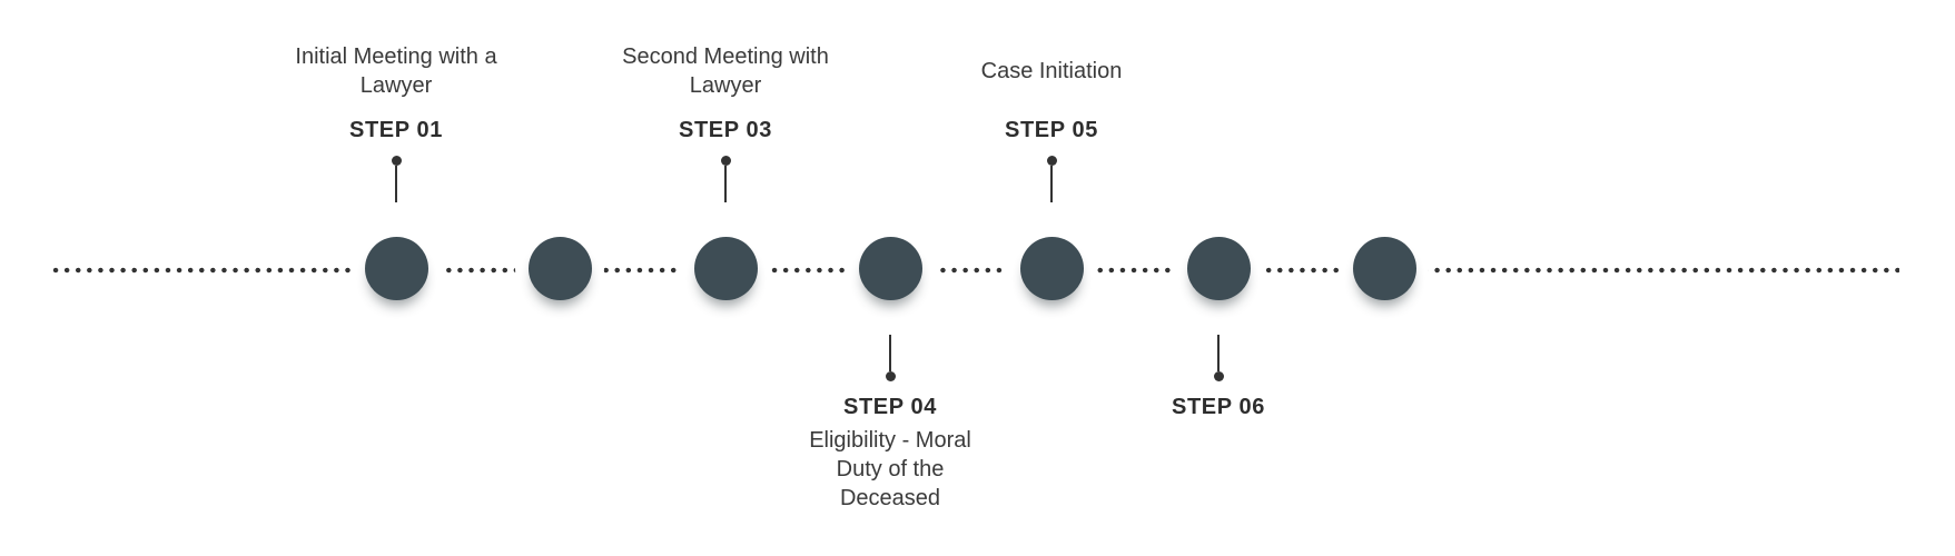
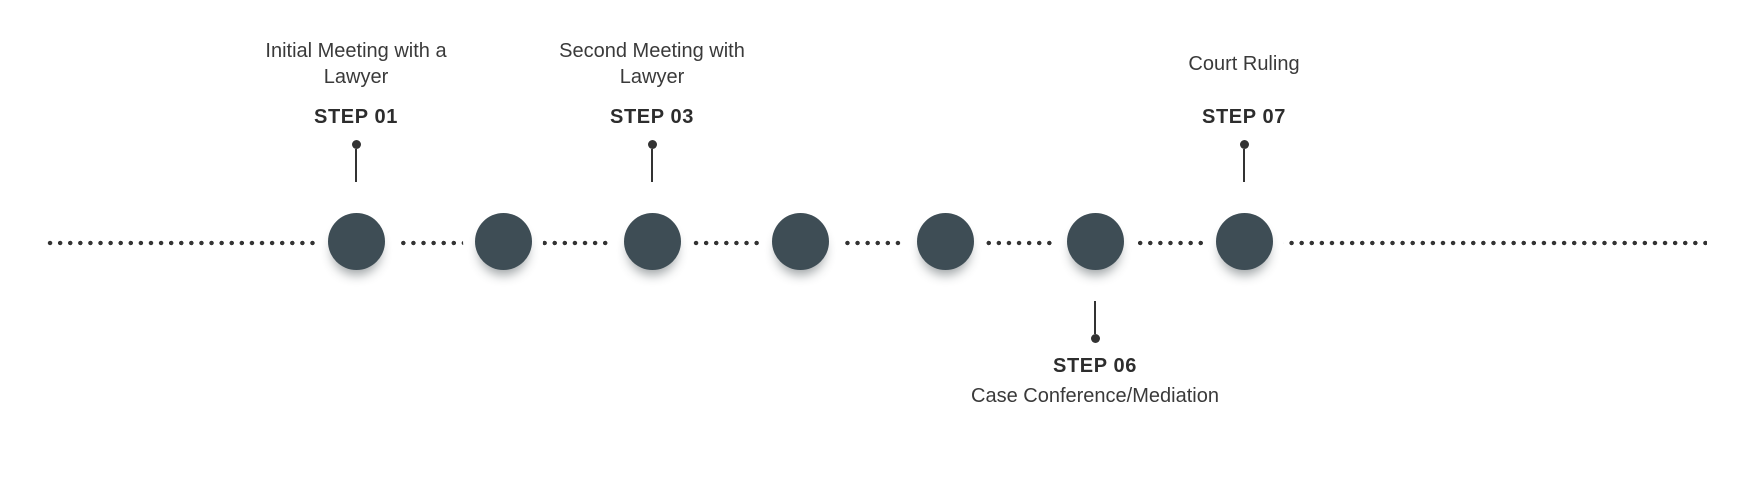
  Initial Meeting with a
  Lawyer
  STEP 01
  Second Meeting with
  Lawyer
  STEP 03
- STEP 04
- Eligibility - Moral
- Duty of the
- Deceased
- Case Initiation
- STEP 05
  STEP 06
+ Case Conference/Mediation
+ Court Ruling
+ STEP 07
